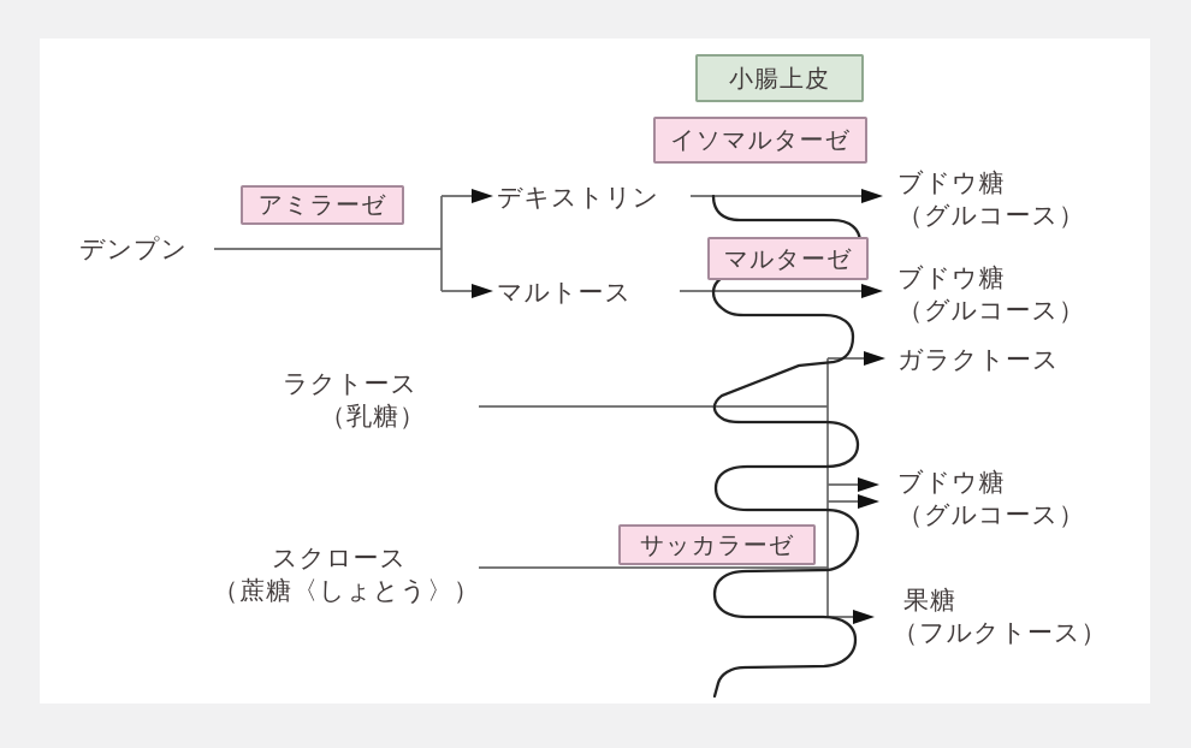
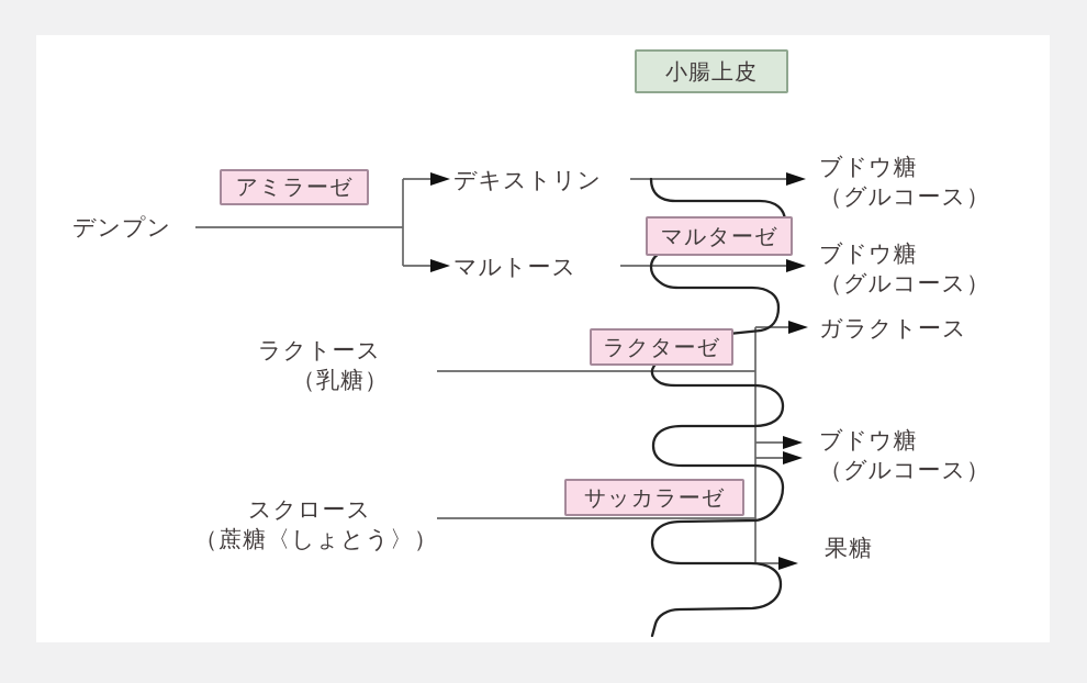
  小腸上皮
- イソマルターゼ
  アミラーゼ
  マルターゼ
+ ラクターゼ
  サッカラーゼ
  デンプン
  デキストリン
  マルトース
  ラクトース
  （乳糖）
  スクロース
  （蔗糖〈しょとう〉）
  ブドウ糖
  （グルコース）
  ブドウ糖
  （グルコース）
  ガラクトース
  ブドウ糖
  （グルコース）
  果糖
- （フルクトース）
